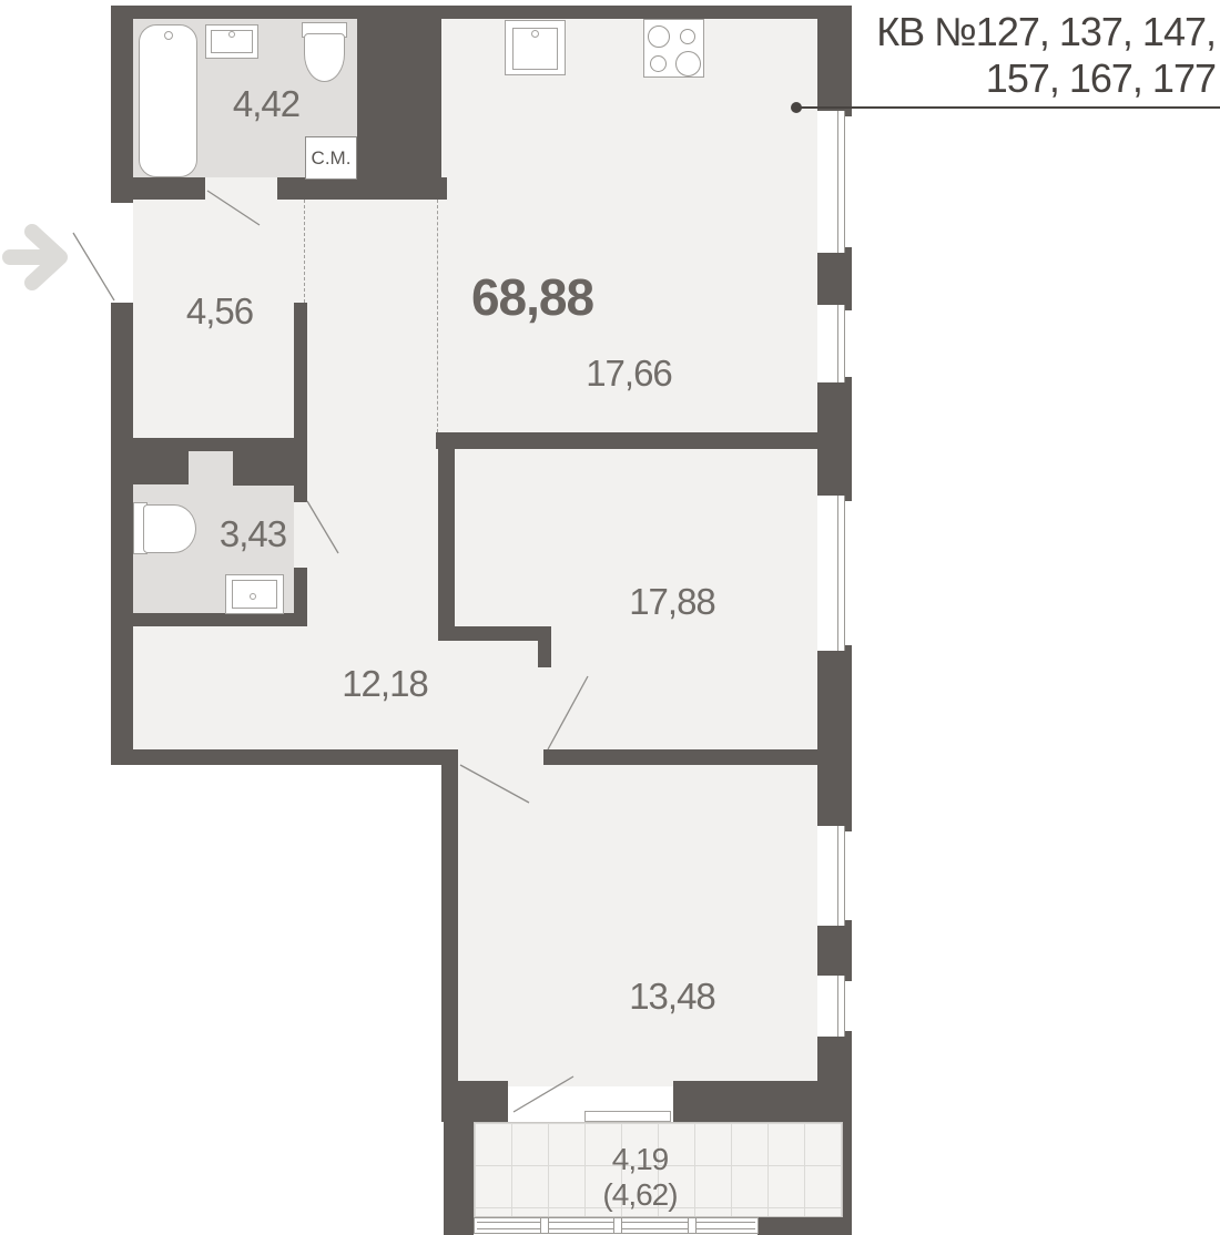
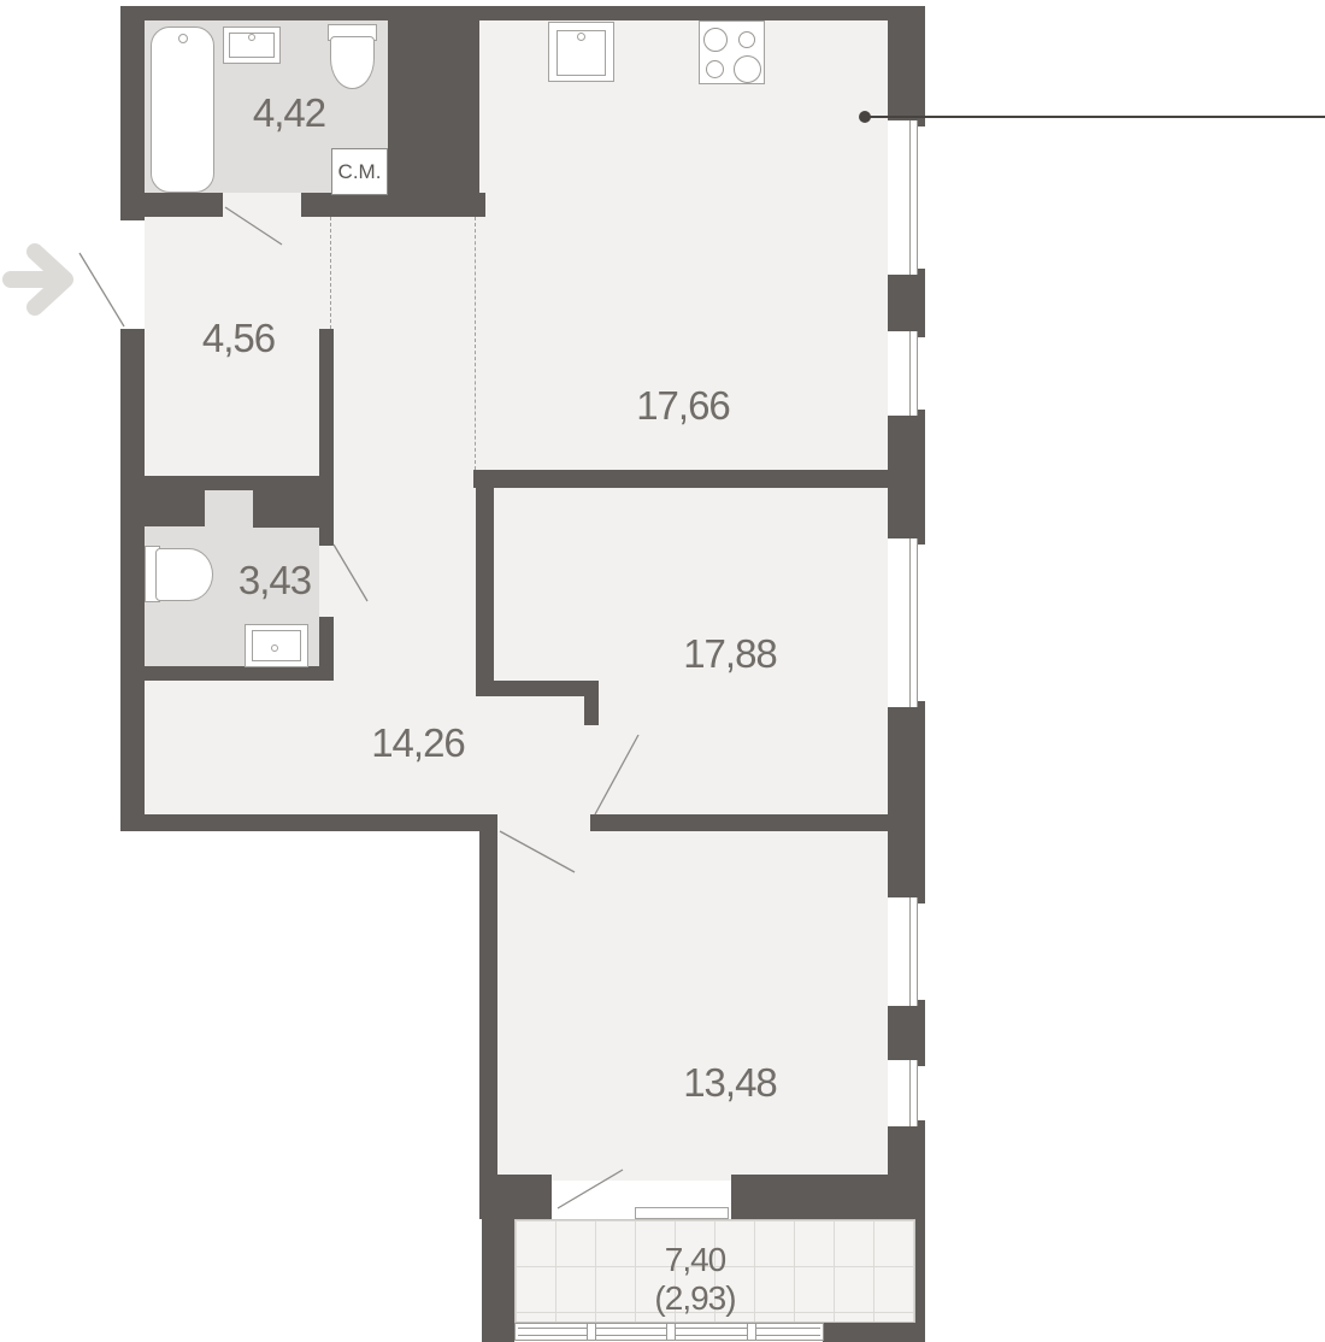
  С.М.
- КВ №127, 137, 147,
- 157, 167, 177
- 68,88
  4,42
  4,56
  17,66
  3,43
- 12,18
+ 14,26
  17,88
  13,48
- 4,19
+ 7,40
- (4,62)
+ (2,93)
